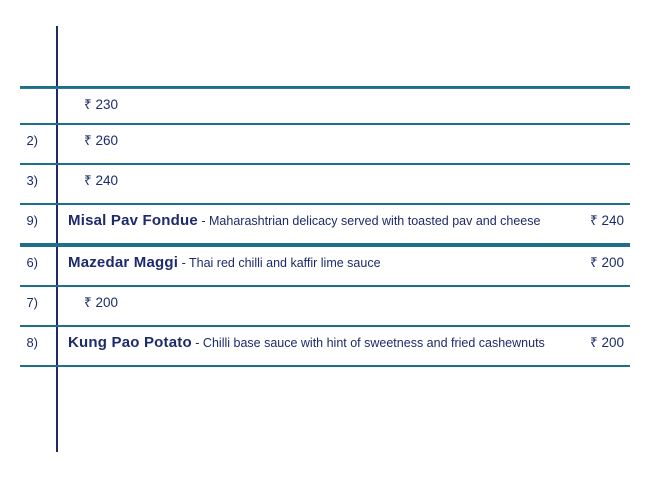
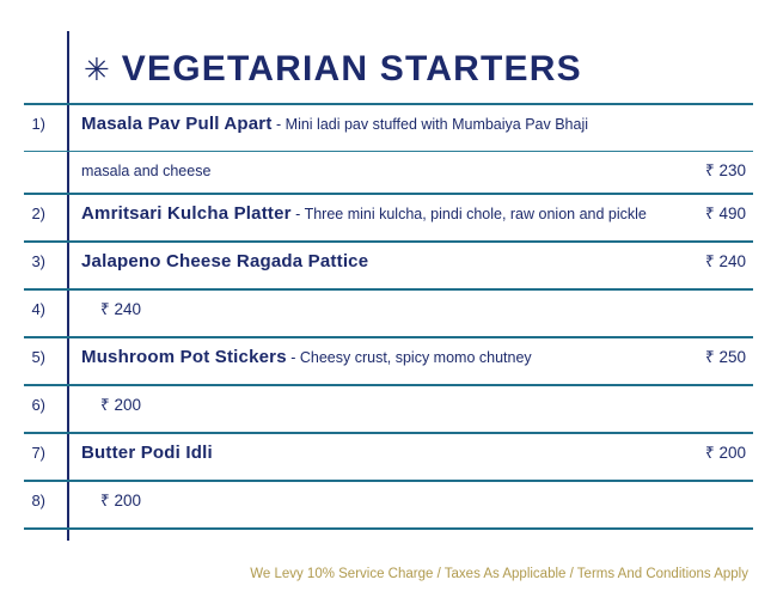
+ ✳
+ VEGETARIAN STARTERS
+ 1)
+ Masala Pav Pull Apart - Mini ladi pav stuffed with Mumbaiya Pav Bhaji
+ masala and cheese
  ₹ 230
  2)
+ Amritsari Kulcha Platter - Three mini kulcha, pindi chole, raw onion and pickle
- ₹ 260
+ ₹ 490
  3)
+ Jalapeno Cheese Ragada Pattice
  ₹ 240
- 9)
+ 4)
- Misal Pav Fondue - Maharashtrian delicacy served with toasted pav and cheese
  ₹ 240
+ 5)
+ Mushroom Pot Stickers - Cheesy crust, spicy momo chutney
+ ₹ 250
  6)
- Mazedar Maggi - Thai red chilli and kaffir lime sauce
  ₹ 200
  7)
+ Butter Podi Idli
  ₹ 200
  8)
- Kung Pao Potato - Chilli base sauce with hint of sweetness and fried cashewnuts
  ₹ 200
+ We Levy 10% Service Charge / Taxes As Applicable / Terms And Conditions Apply
